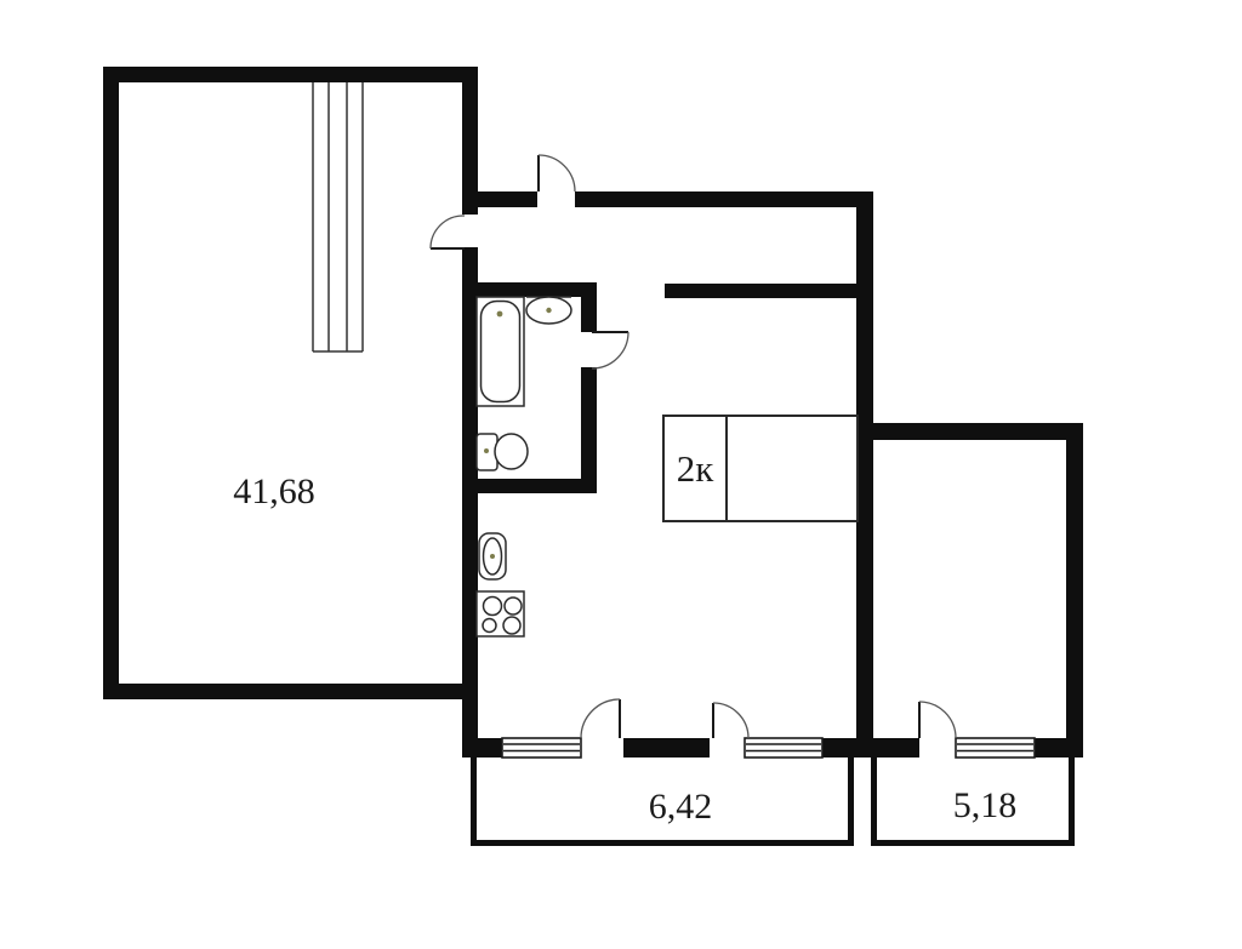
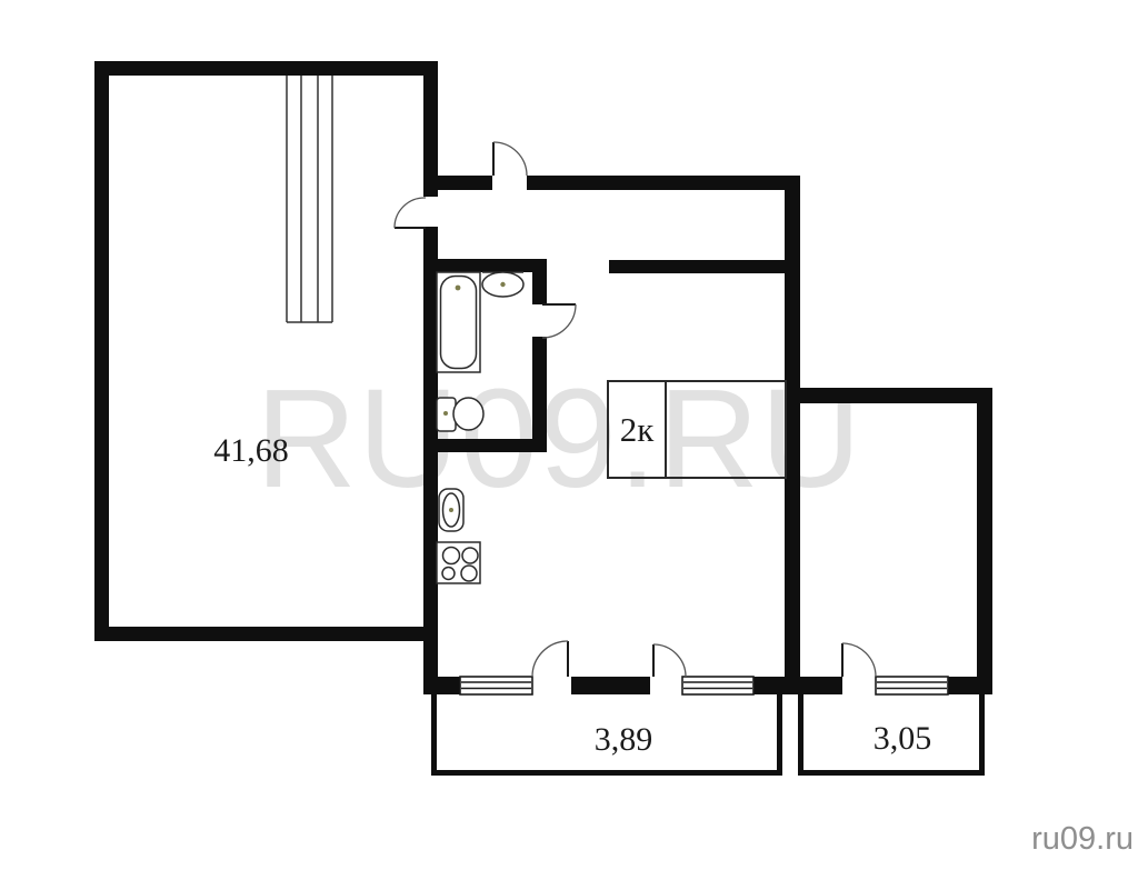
+ RU09.RU
  41,68
- 6,42
+ 3,89
- 5,18
+ 3,05
  2к
+ ru09.ru
